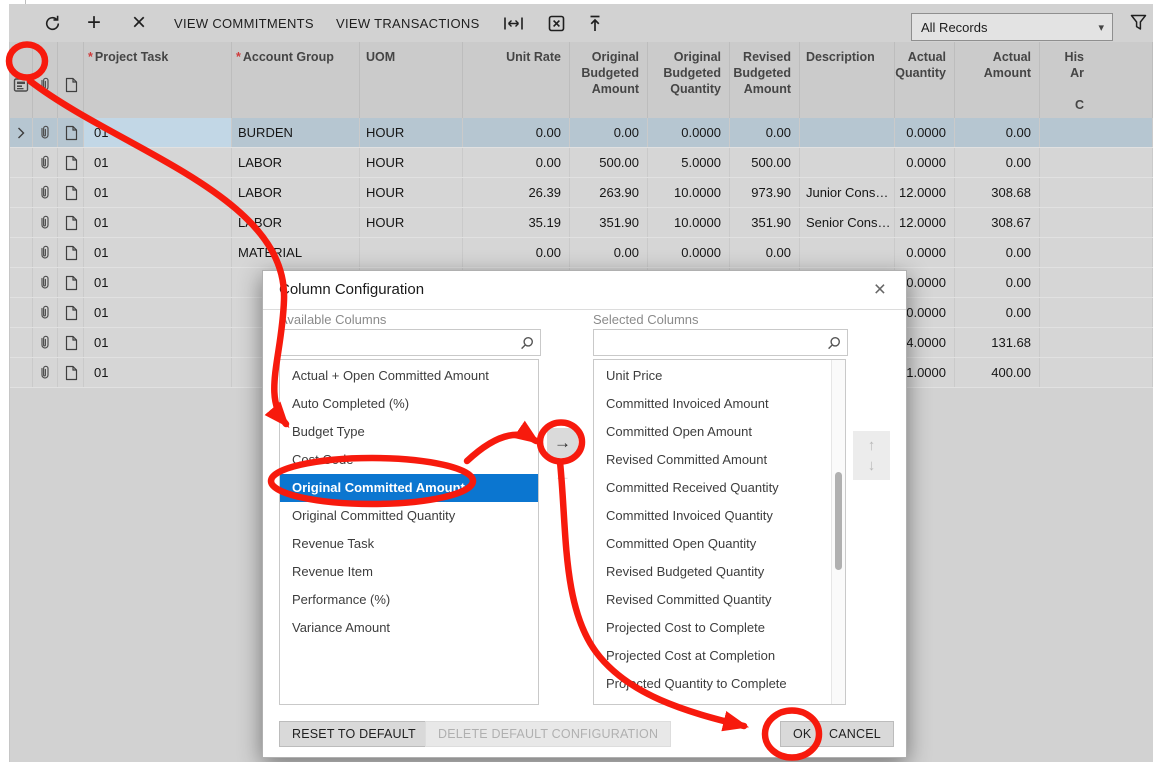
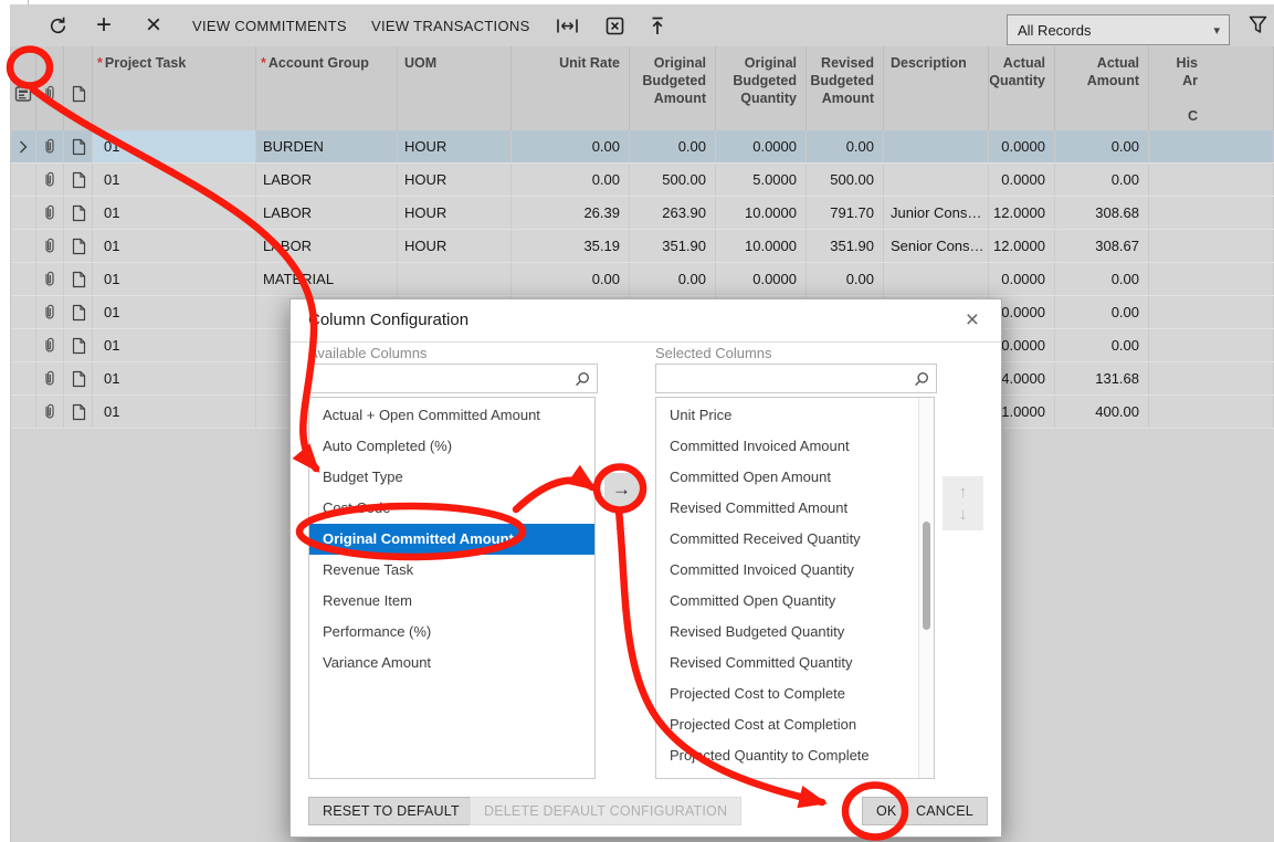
  +
  ×
  VIEW COMMITMENTS
  VIEW TRANSACTIONS
  All Records
  ▾
  * Project Task
  * Account Group
  UOM
  Unit Rate
  Original Budgeted Amount
  Original Budgeted Quantity
  Revised Budgeted Amount
  Description
  Actual Quantity
  Actual Amount
  His
  Ar
  C
  01
  BURDEN
  HOUR
  0.00
  0.00
  0.0000
  0.00
  0.0000
  0.00
  01
  LABOR
  HOUR
  0.00
  500.00
  5.0000
  500.00
  0.0000
  0.00
  01
  LABOR
  HOUR
  26.39
  263.90
  10.0000
- 973.90
+ 791.70
  Junior Cons…
  12.0000
  308.68
  01
  LBOR
  HOUR
  35.19
  351.90
  10.0000
  351.90
  Senior Cons…
  12.0000
  308.67
  01
  MATERIAL
  0.00
  0.00
  0.0000
  0.00
  0.0000
  0.00
  01
  0.0000
  0.00
  01
  0.0000
  0.00
  01
  4.0000
  131.68
  01
  1.0000
  400.00
  olumn Configuration
  ×
  vailable Columns
  Actual + Open Committed Amount
  Auto Completed (%)
  Budget Type
  Original Committed Amount
- Original Committed Quantity
  Revenue Task
  Revenue Item
  Performance (%)
  Variance Amount
  →
  Selected Columns
  Unit Price
  Committed Invoiced Amount
  Committed Open Amount
  Revised Committed Amount
  Committed Received Quantity
  Committed Invoiced Quantity
  Committed Open Quantity
  Revised Budgeted Quantity
  Revised Committed Quantity
  Projected Cost to Complete
  Projected Cost at Completion
  Procted Quantity to Complete
  ↑
  ↓
  RESET TO DEFAULT
  DELETE DEFAULT CONFIGURATION
  OK
  CANCEL
